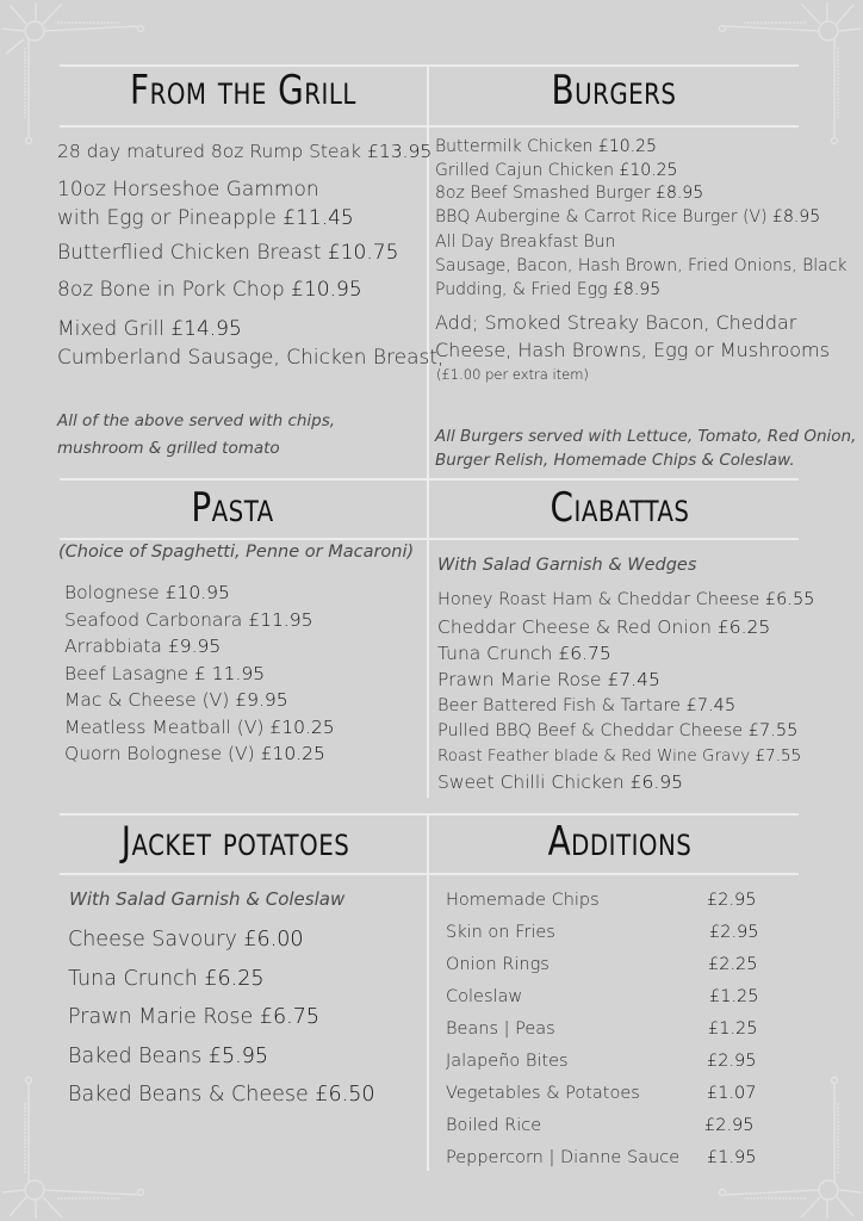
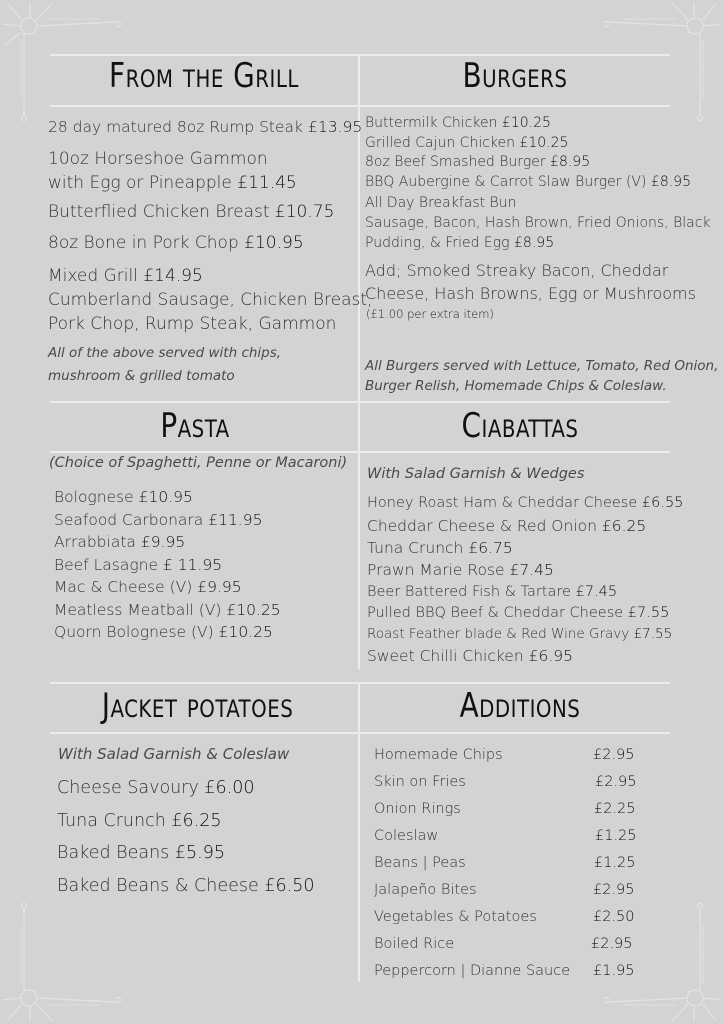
  From the Grill
  28 day matured 8oz Rump Steak £13.95
  10oz Horseshoe Gammon
  with Egg or Pineapple £11.45
  Butterflied Chicken Breast £10.75
  8oz Bone in Pork Chop £10.95
  Mixed Grill £14.95
  Cumberland Sausage, Chicken Breast,
+ Pork Chop, Rump Steak, Gammon
  All of the above served with chips,
  mushroom & grilled tomato
  Burgers
  Buttermilk Chicken £10.25
  Grilled Cajun Chicken £10.25
  8oz Beef Smashed Burger £8.95
- BBQ Aubergine & Carrot Rice Burger (V) £8.95
+ BBQ Aubergine & Carrot Slaw Burger (V) £8.95
  All Day Breakfast Bun
  Sausage, Bacon, Hash Brown, Fried Onions, Black
  Pudding, & Fried Egg £8.95
  Add; Smoked Streaky Bacon, Cheddar
  Cheese, Hash Browns, Egg or Mushrooms
  (£1.00 per extra item)
  All Burgers served with Lettuce, Tomato, Red Onion,
  Burger Relish, Homemade Chips & Coleslaw.
  Pasta
  (Choice of Spaghetti, Penne or Macaroni)
  Bolognese £10.95
  Seafood Carbonara £11.95
  Arrabbiata £9.95
  Beef Lasagne £ 11.95
  Mac & Cheese (V) £9.95
  Meatless Meatball (V) £10.25
  Quorn Bolognese (V) £10.25
  Ciabattas
  With Salad Garnish & Wedges
  Honey Roast Ham & Cheddar Cheese £6.55
  Cheddar Cheese & Red Onion £6.25
  Tuna Crunch £6.75
  Prawn Marie Rose £7.45
  Beer Battered Fish & Tartare £7.45
  Pulled BBQ Beef & Cheddar Cheese £7.55
  Roast Feather blade & Red Wine Gravy £7.55
  Sweet Chilli Chicken £6.95
  Jacket potatoes
  With Salad Garnish & Coleslaw
  Cheese Savoury £6.00
  Tuna Crunch £6.25
- Prawn Marie Rose £6.75
  Baked Beans £5.95
  Baked Beans & Cheese £6.50
  Additions
  Homemade Chips
  £2.95
  Skin on Fries
  £2.95
  Onion Rings
  £2.25
  Coleslaw
  £1.25
  Beans | Peas
  £1.25
  Jalapeño Bites
  £2.95
  Vegetables & Potatoes
- £1.07
+ £2.50
  Boiled Rice
  £2.95
  Peppercorn | Dianne Sauce
  £1.95
